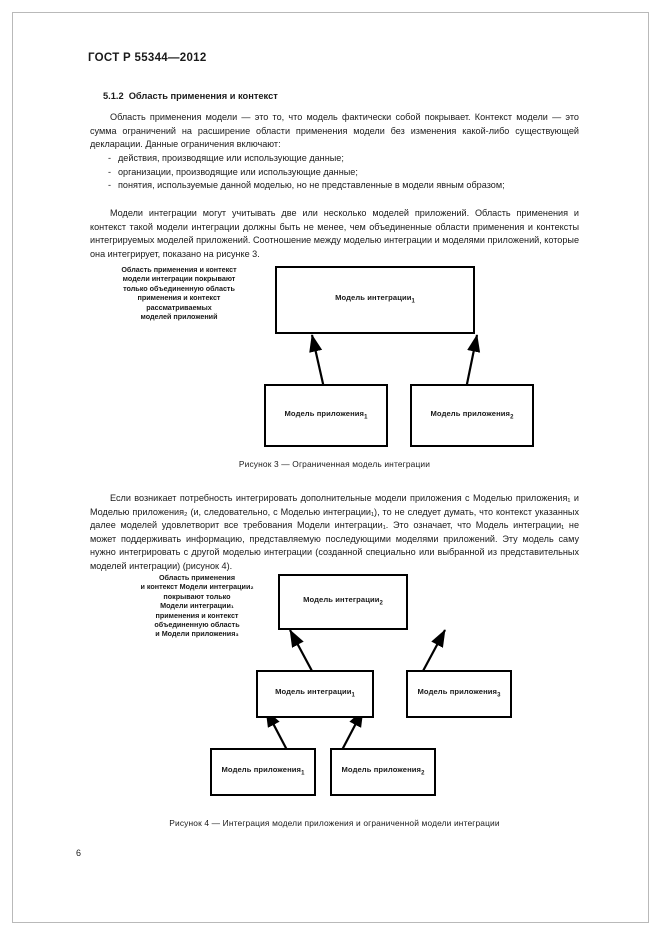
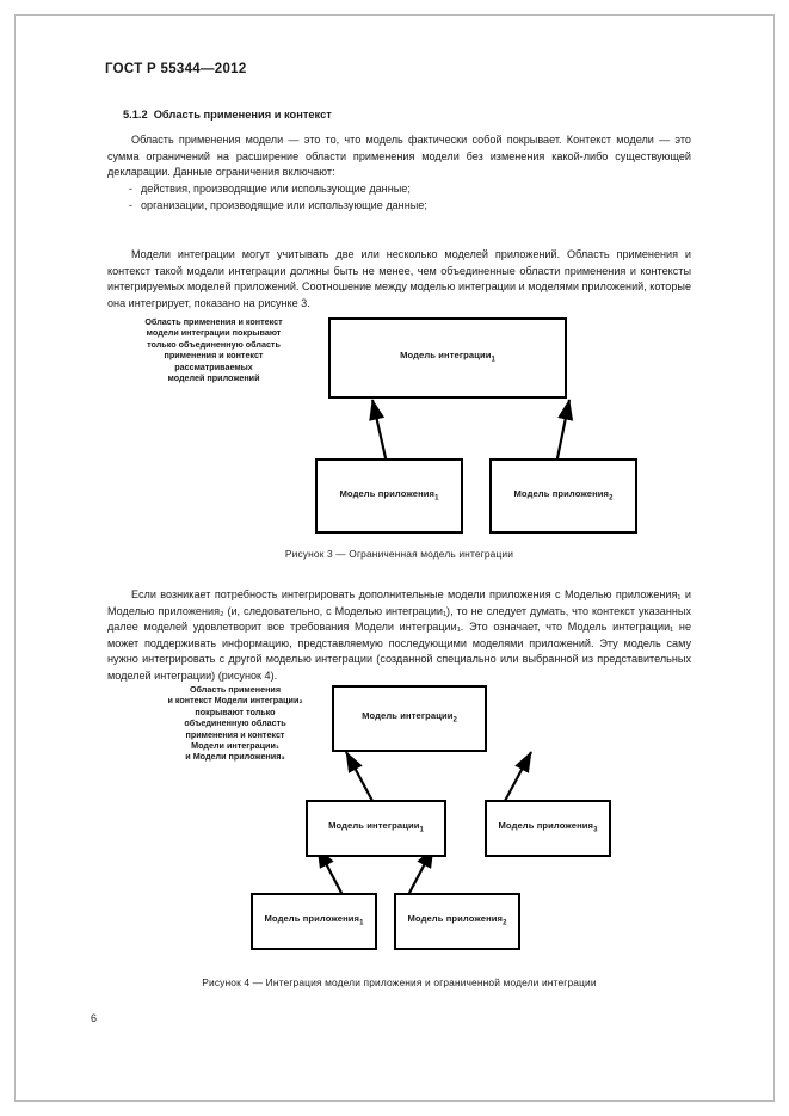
  ГОСТ Р 55344—2012
  5.1.2 Область применения и контекст
  Область применения модели — это то, что модель фактически собой покрывает. Контекст модели — это сумма ограничений на расширение области применения модели без изменения какой-либо существующей декларации. Данные ограничения включают:
  - действия, производящие или использующие данные;
  - организации, производящие или использующие данные;
- - понятия, используемые данной моделью, но не представленные в модели явным образом;
  Модели интеграции могут учитывать две или несколько моделей приложений. Область применения и контекст такой модели интеграции должны быть не менее, чем объединенные области применения и контексты интегрируемых моделей приложений. Соотношение между моделью интеграции и моделями приложений, которые она интегрирует, показано на рисунке 3.
  Область применения и контекст
  модели интеграции покрывают
  только объединенную область
  применения и контекст
  рассматриваемых
  моделей приложений
  Модель интеграции
  Модель приложения
  Модель приложения
  Рисунок 3 — Ограниченная модель интеграции
  Если возникает потребность интегрировать дополнительные модели приложения с Моделью приложения₁ и Моделью приложения₂ (и, следовательно, с Моделью интеграции₁), то не следует думать, что контекст указанных далее моделей удовлетворит все требования Модели интеграции₁. Это означает, что Модель интеграции₁ не может поддерживать информацию, представляемую последующими моделями приложений. Эту модель саму нужно интегрировать с другой моделью интеграции (созданной специально или выбранной из представительных моделей интеграции) (рисунок 4).
  Область применения
  и контекст Модели интеграции₂
  покрывают только
- Модели интеграции₁
+ объединенную область
  применения и контекст
- объединенную область
+ Модели интеграции₁
  и Модели приложения₃
  Модель интеграции
  Модель интеграции
  Модель приложения
  Модель приложения
  Модель приложения
  Рисунок 4 — Интеграция модели приложения и ограниченной модели интеграции
  6
